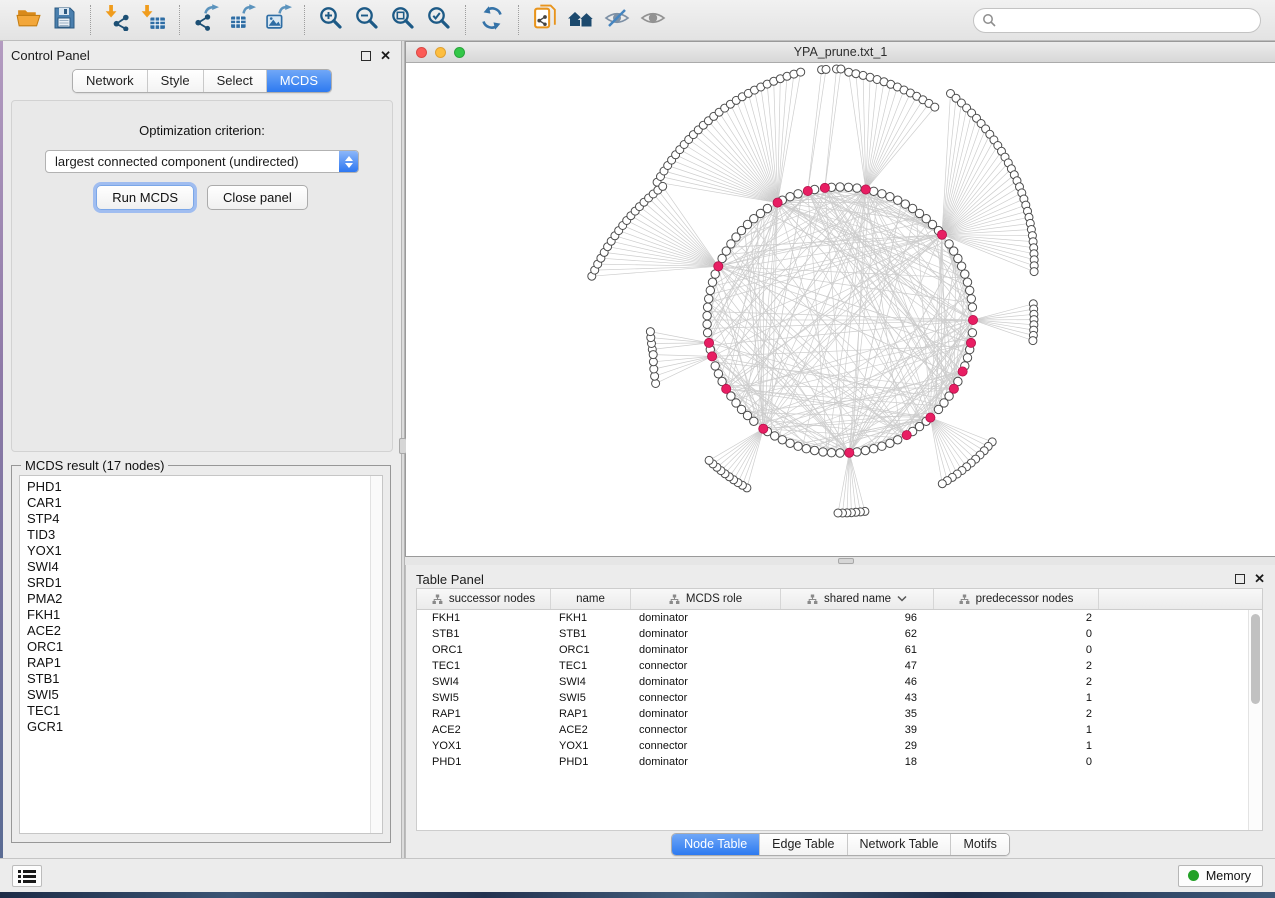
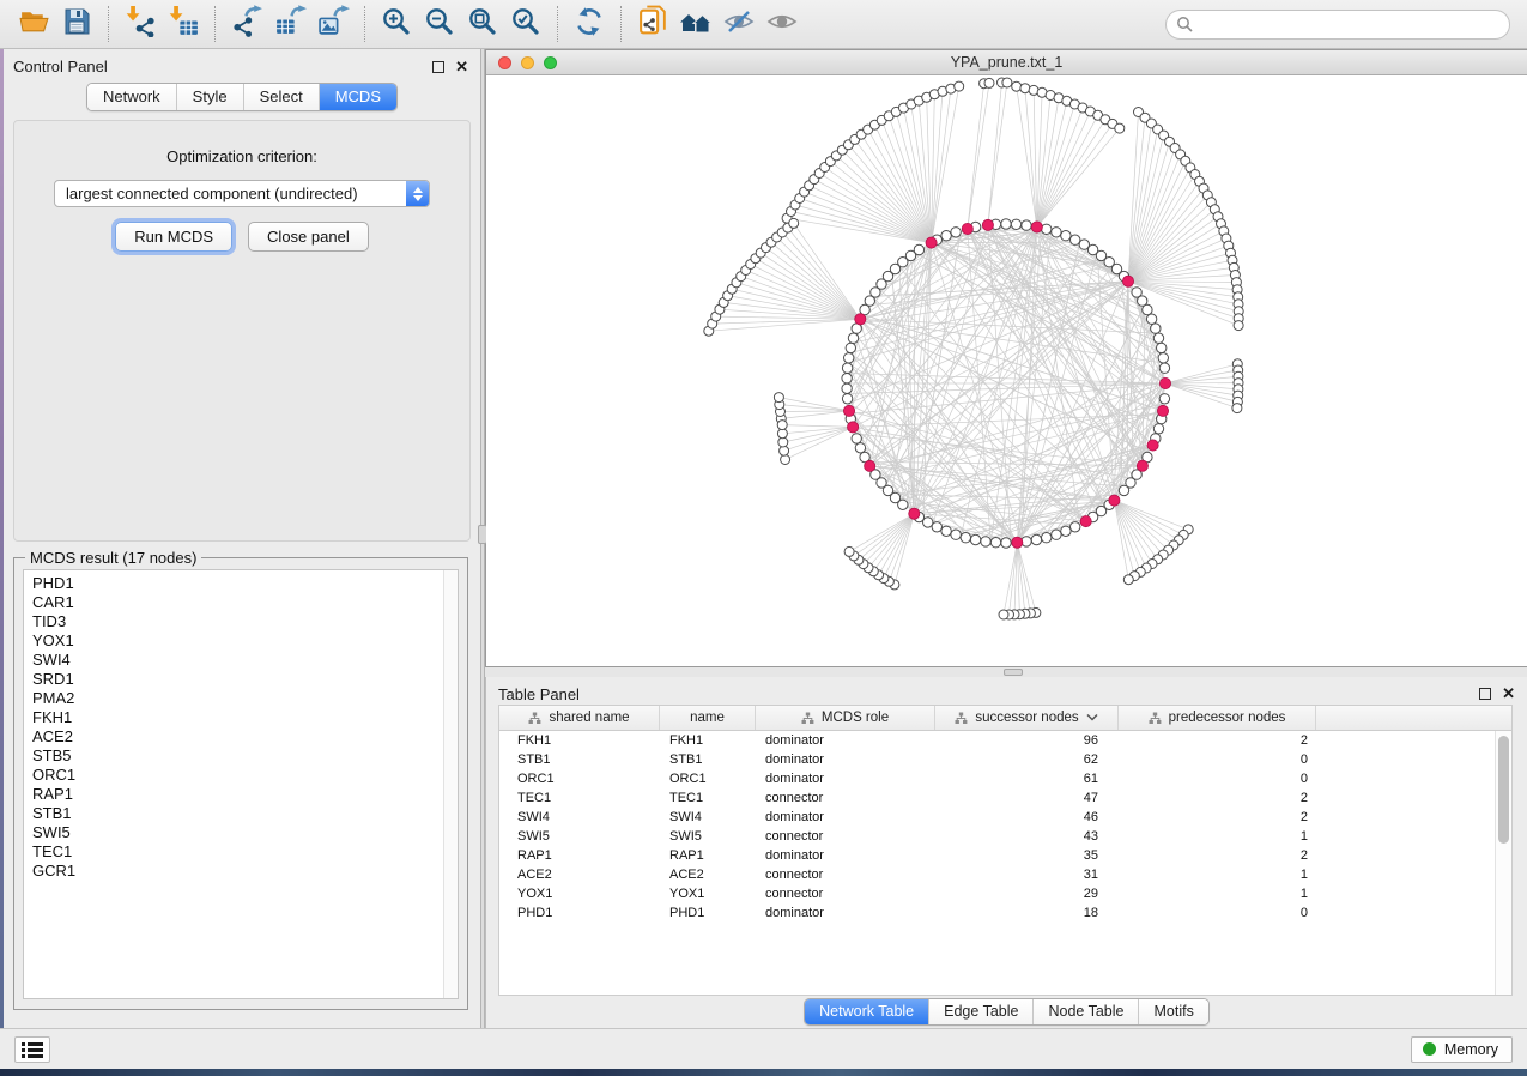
  Control Panel
  ✕
  Network
  Style
  Select
  MCDS
  Optimization criterion:
  largest connected component (undirected)
  Run MCDS
  Close panel
  MCDS result (17 nodes)
  PHD1
  CAR1
- STP4
  TID3
  YOX1
  SWI4
  SRD1
  PMA2
  FKH1
  ACE2
+ STB5
  ORC1
  RAP1
  STB1
  SWI5
  TEC1
  GCR1
  YPA_prune.txt_1
  Table Panel
  ✕
- successor nodes
+ shared name
  name
  MCDS role
- shared name
+ successor nodes
  predecessor nodes
  FKH1
  FKH1
  dominator
  96
  2
  STB1
  STB1
  dominator
  62
  0
  ORC1
  ORC1
  dominator
  61
  0
  TEC1
  TEC1
  connector
  47
  2
  SWI4
  SWI4
  dominator
  46
  2
  SWI5
  SWI5
  connector
  43
  1
  RAP1
  RAP1
  dominator
  35
  2
  ACE2
  ACE2
  connector
- 39
+ 31
  1
  YOX1
  YOX1
  connector
  29
  1
  PHD1
  PHD1
  dominator
  18
  0
- Node Table
+ Network Table
  Edge Table
- Network Table
+ Node Table
  Motifs
  Memory
